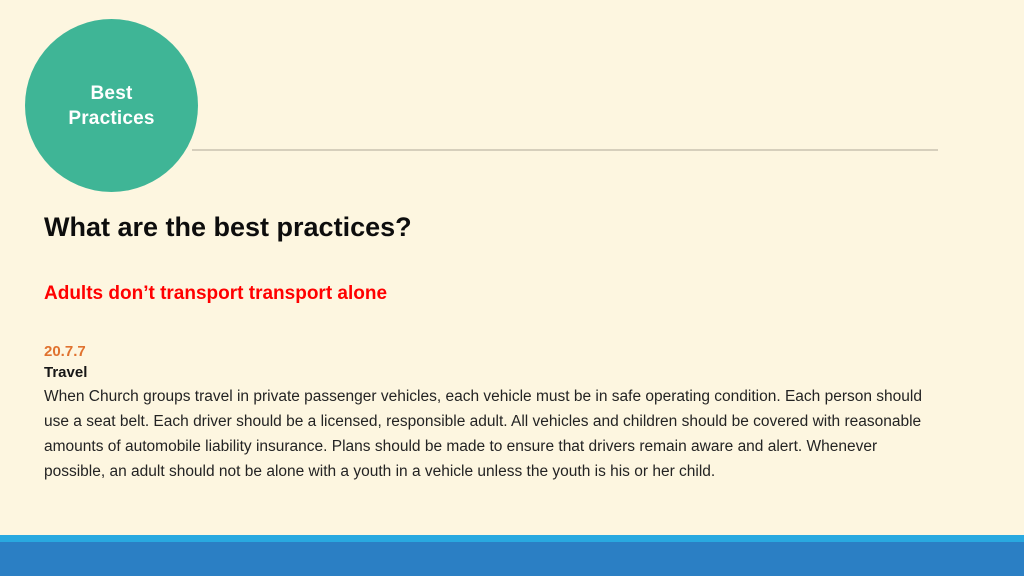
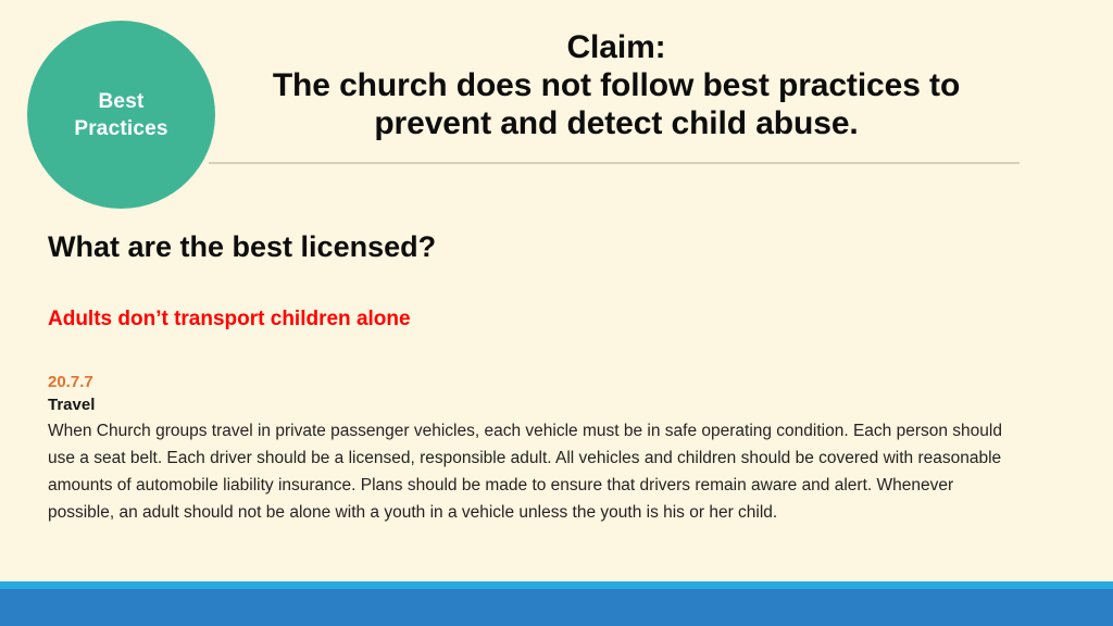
  Best
  Practices
+ Claim:
+ The church does not follow best practices to
+ prevent and detect child abuse.
- What are the best practices?
+ What are the best licensed?
- Adults don’t transport transport alone
+ Adults don’t transport children alone
  20.7.7
  Travel
  When Church groups travel in private passenger vehicles, each vehicle must be in safe operating condition. Each person should use a seat belt. Each driver should be a licensed, responsible adult. All vehicles and children should be covered with reasonable amounts of automobile liability insurance. Plans should be made to ensure that drivers remain aware and alert. Whenever possible, an adult should not be alone with a youth in a vehicle unless the youth is his or her child.
